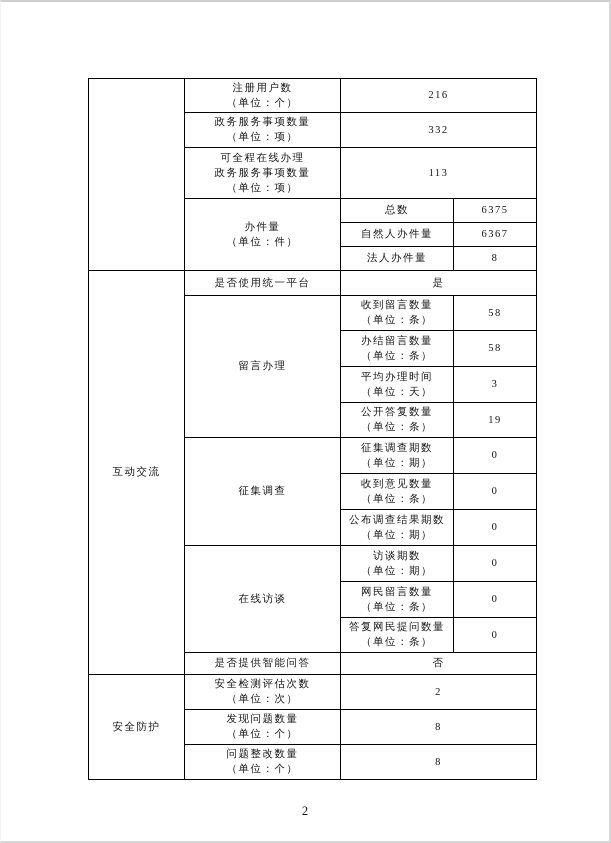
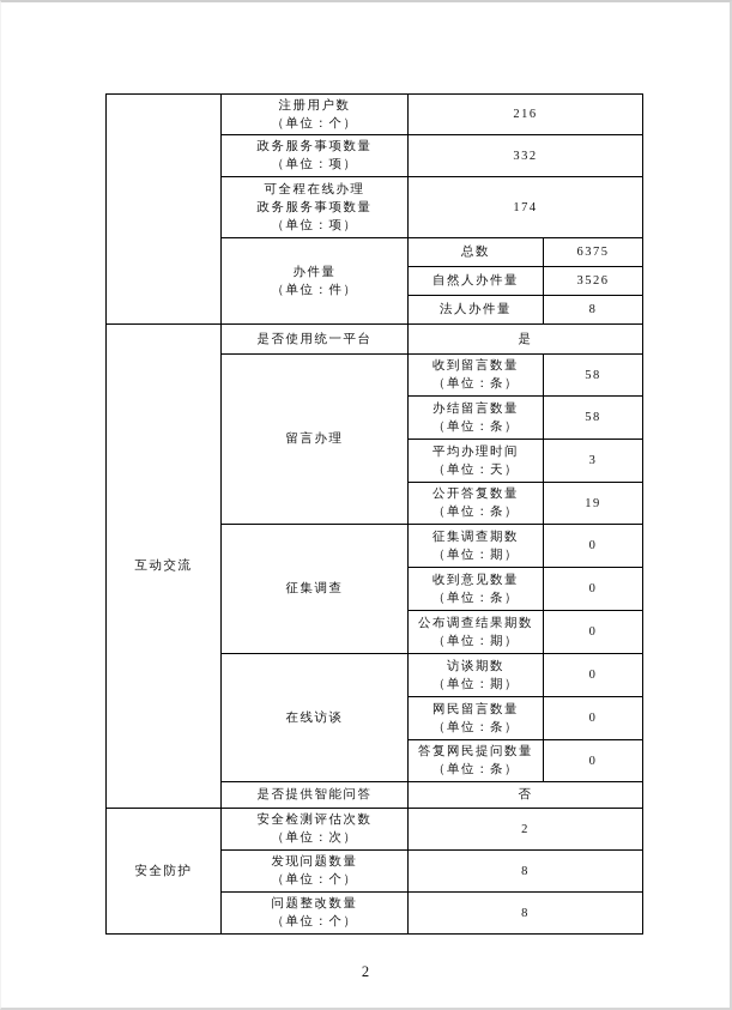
  	注册用户数 （单位：个）	216
  政务服务事项数量 （单位：项）	332
- 可全程在线办理 政务服务事项数量 （单位：项）	113
+ 可全程在线办理 政务服务事项数量 （单位：项）	174
  办件量 （单位：件）	总数	6375
- 自然人办件量	6367
+ 自然人办件量	3526
  法人办件量	8
  互动交流	是否使用统一平台	是
  留言办理	收到留言数量 （单位：条）	58
  办结留言数量 （单位：条）	58
  平均办理时间 （单位：天）	3
  公开答复数量 （单位：条）	19
  征集调查	征集调查期数 （单位：期）	0
  收到意见数量 （单位：条）	0
  公布调查结果期数 （单位：期）	0
  在线访谈	访谈期数 （单位：期）	0
  网民留言数量 （单位：条）	0
  答复网民提问数量 （单位：条）	0
  是否提供智能问答	否
  安全防护	安全检测评估次数 （单位：次）	2
  发现问题数量 （单位：个）	8
  问题整改数量 （单位：个）	8
  2
